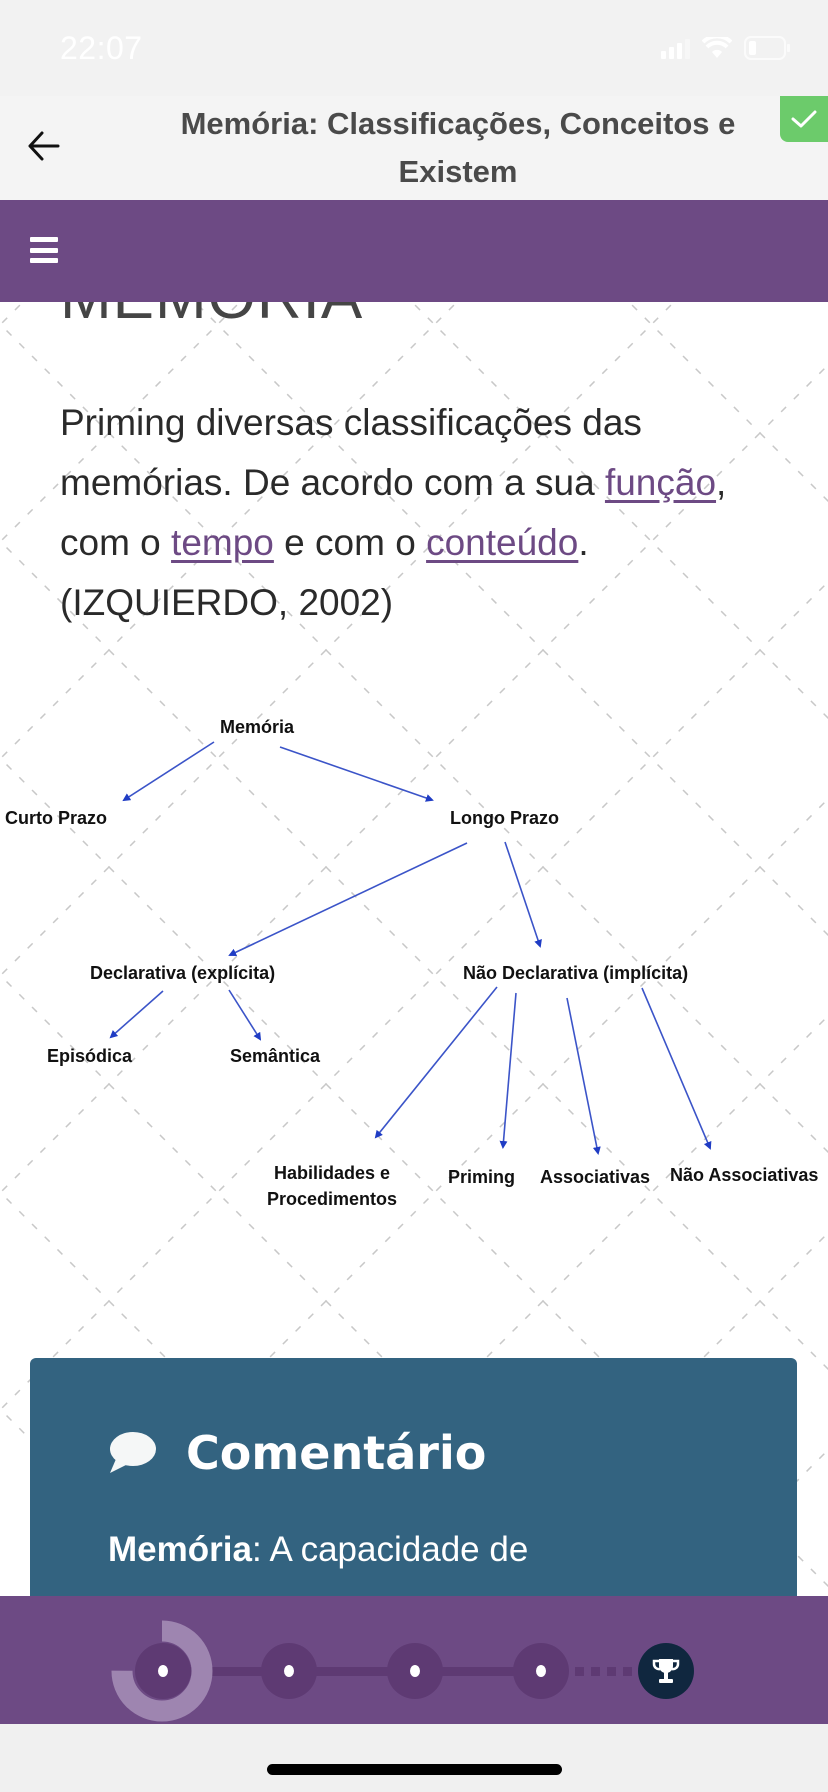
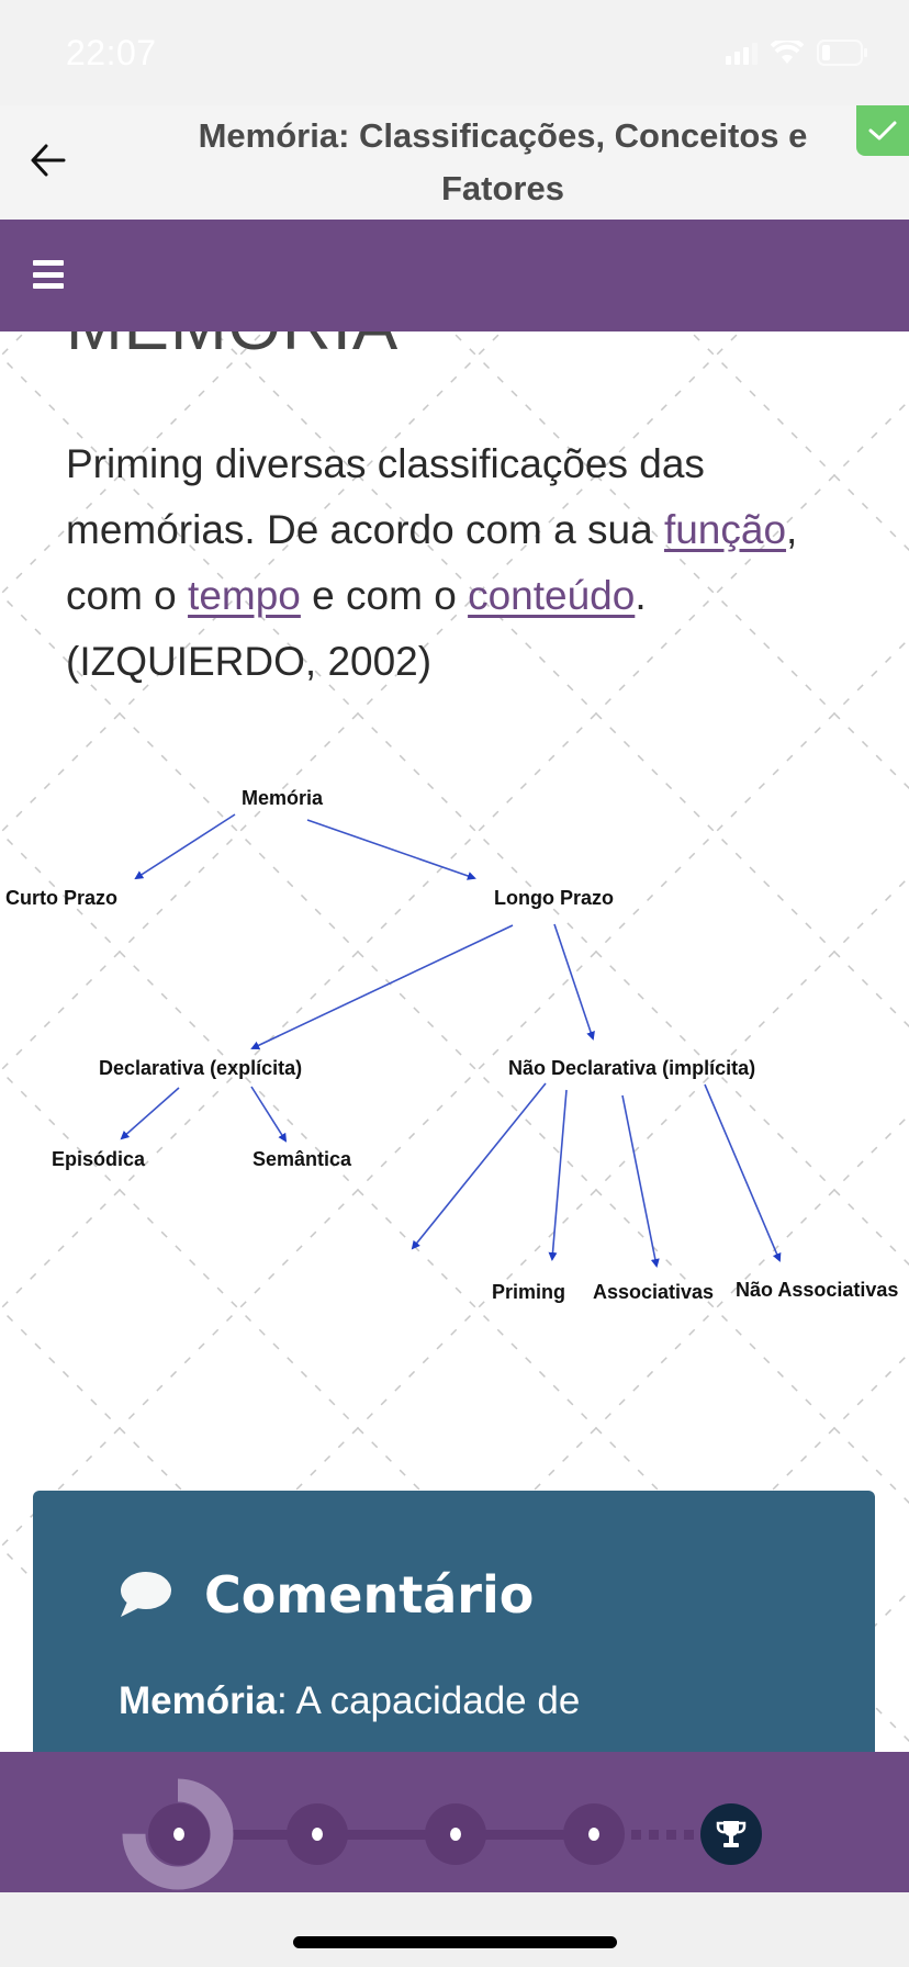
- Memória: Classificações, Conceitos e Existem
+ Memória: Classificações, Conceitos e Fatores
  Priming diversas classificações das memórias. De acordo com a sua função, com o tempo e com o conteúdo. (IZQUIERDO, 2002)
  Memória
  Curto Prazo
  Longo Prazo
  Declarativa (explícita)
  Não Declarativa (implícita)
  Episódica
  Semântica
- Habilidades e
- Procedimentos
  Priming
  Associativas
  Não Associativas
  Comentário
  Memória: A capacidade de
